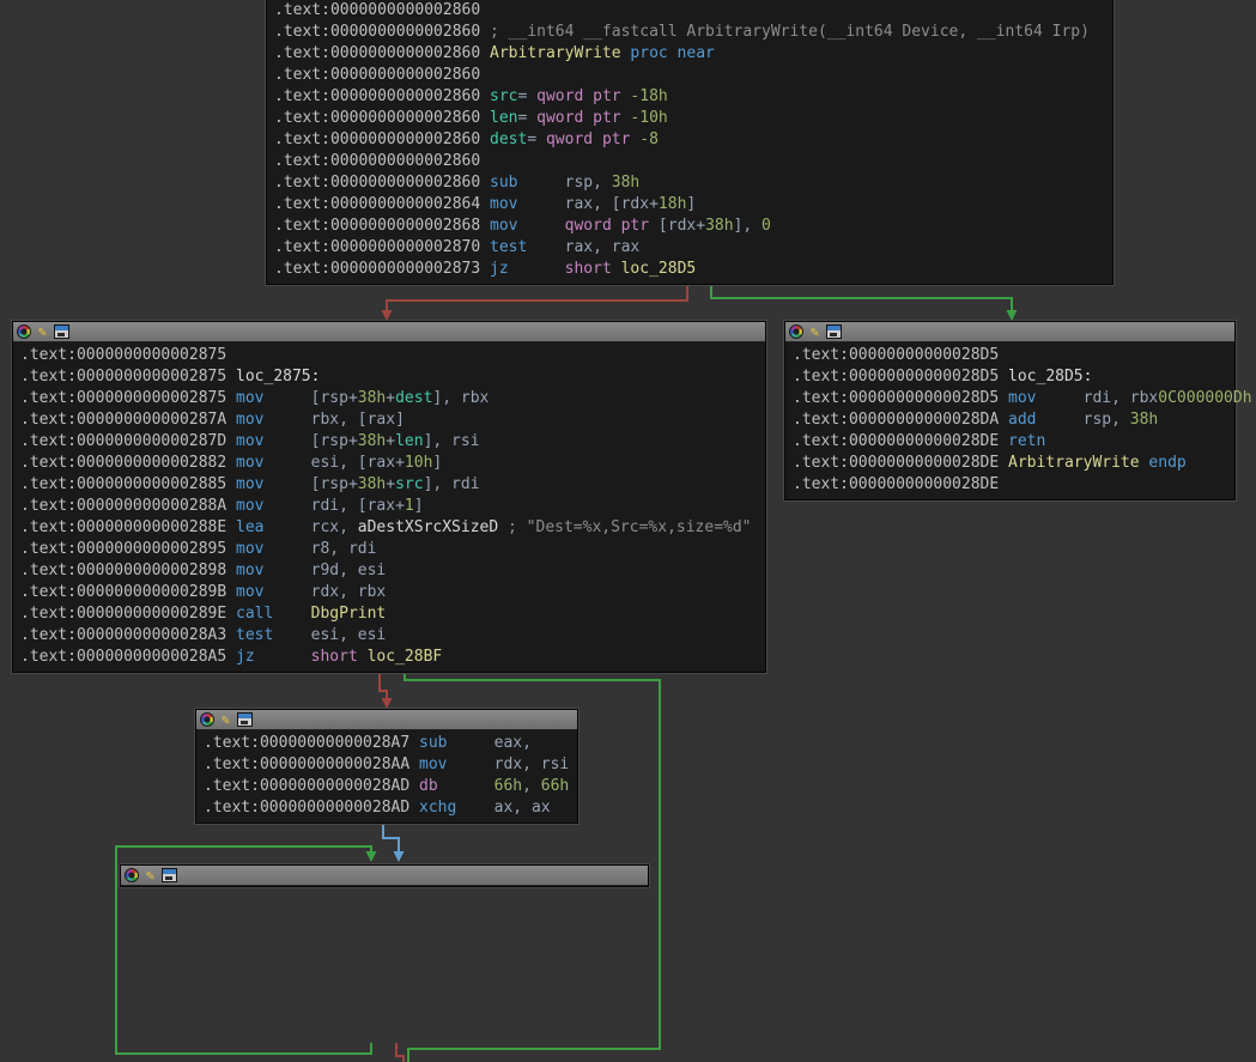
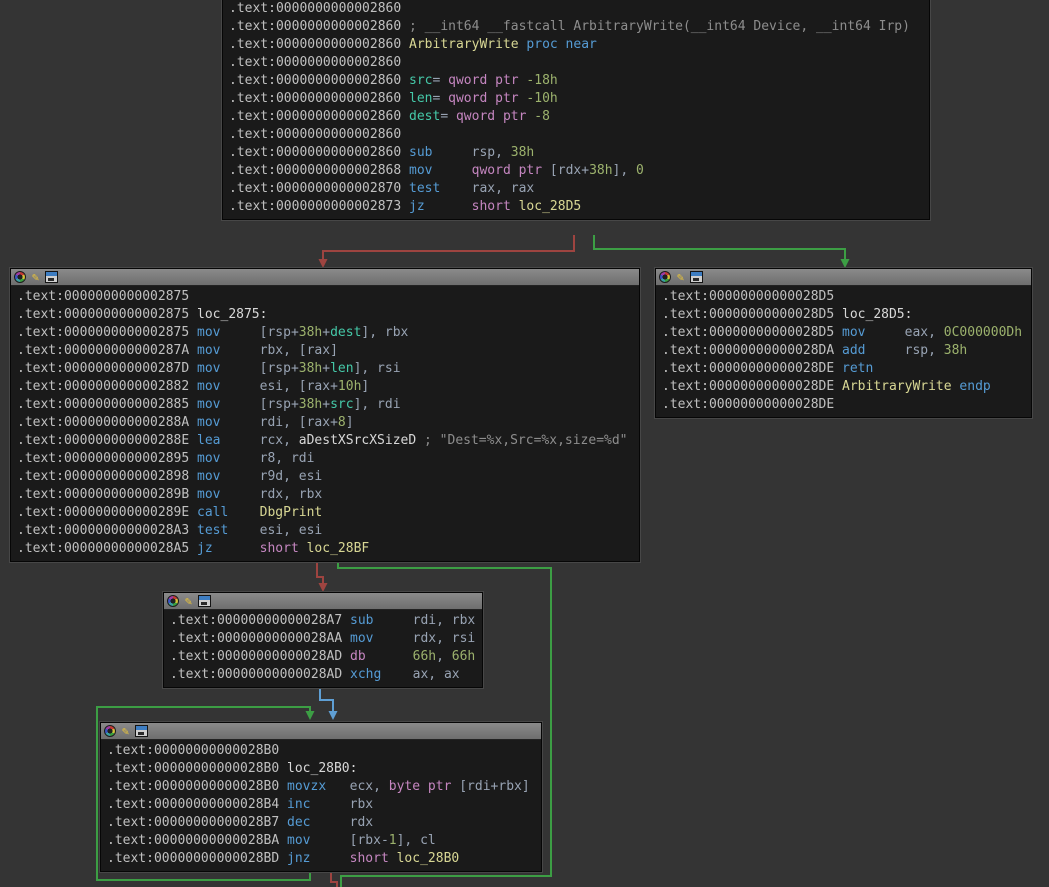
  .text:0000000000002860
  .text:0000000000002860 ; __int64 __fastcall ArbitraryWrite(__int64 Device, __int64 Irp)
  .text:0000000000002860 ArbitraryWrite proc near
  .text:0000000000002860
  .text:0000000000002860 src= qword ptr -18h
  .text:0000000000002860 len= qword ptr -10h
  .text:0000000000002860 dest= qword ptr -8
  .text:0000000000002860
  .text:0000000000002860 sub rsp, 38h
- .text:0000000000002864 mov rax, [rdx+18h]
  .text:0000000000002868 mov qword ptr [rdx+38h], 0
  .text:0000000000002870 test rax, rax
  .text:0000000000002873 jz short loc_28D5
  ✎
  .text:0000000000002875
  .text:0000000000002875 loc_2875:
  .text:0000000000002875 mov [rsp+38h+dest], rbx
  .text:000000000000287A mov rbx, [rax]
  .text:000000000000287D mov [rsp+38h+len], rsi
  .text:0000000000002882 mov esi, [rax+10h]
  .text:0000000000002885 mov [rsp+38h+src], rdi
- .text:000000000000288A mov rdi, [rax+1]
+ .text:000000000000288A mov rdi, [rax+8]
  .text:000000000000288E lea rcx, aDestXSrcXSizeD ; "Dest=%x,Src=%x,size=%d"
  .text:0000000000002895 mov r8, rdi
  .text:0000000000002898 mov r9d, esi
  .text:000000000000289B mov rdx, rbx
  .text:000000000000289E call DbgPrint
  .text:00000000000028A3 test esi, esi
  .text:00000000000028A5 jz short loc_28BF
  ✎
  .text:00000000000028D5
  .text:00000000000028D5 loc_28D5:
- .text:00000000000028D5 mov rdi, rbx0C000000Dh
+ .text:00000000000028D5 mov eax, 0C000000Dh
  .text:00000000000028DA add rsp, 38h
  .text:00000000000028DE retn
  .text:00000000000028DE ArbitraryWrite endp
  .text:00000000000028DE
  ✎
- .text:00000000000028A7 sub eax,
+ .text:00000000000028A7 sub rdi, rbx
  .text:00000000000028AA mov rdx, rsi
  .text:00000000000028AD db 66h, 66h
  .text:00000000000028AD xchg ax, ax
  ✎
+ .text:00000000000028B0
+ .text:00000000000028B0 loc_28B0:
+ .text:00000000000028B0 movzx ecx, byte ptr [rdi+rbx]
+ .text:00000000000028B4 inc rbx
+ .text:00000000000028B7 dec rdx
+ .text:00000000000028BA mov [rbx-1], cl
+ .text:00000000000028BD jnz short loc_28B0
